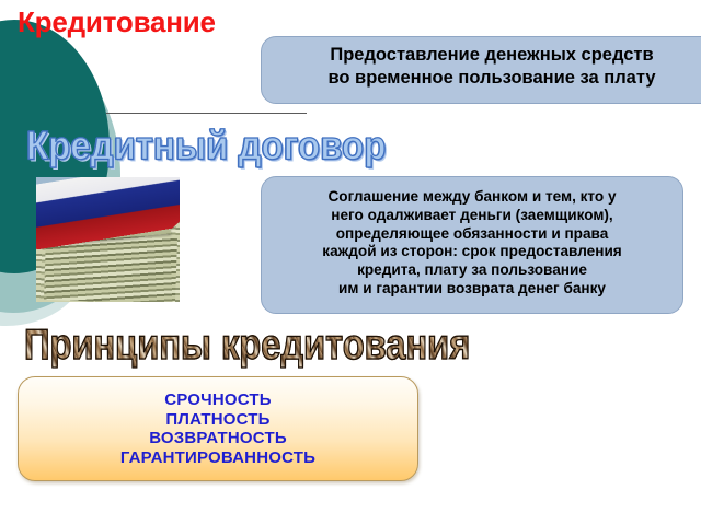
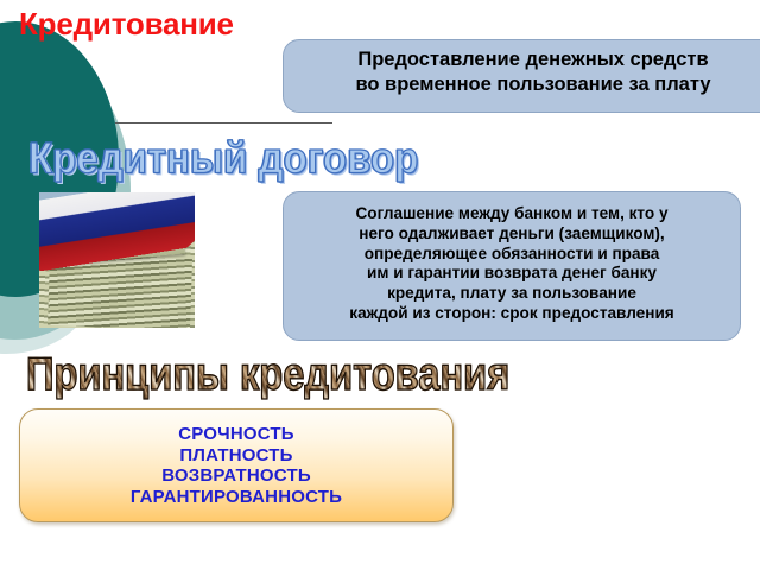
  Кредитование
  Предоставление денежных средств
  во временное пользование за плату
  Кредитный договор
  Соглашение между банком и тем, кто у
  него одалживает деньги (заемщиком),
  определяющее обязанности и права
- каждой из сторон: срок предоставления
+ им и гарантии возврата денег банку
  кредита, плату за пользование
- им и гарантии возврата денег банку
+ каждой из сторон: срок предоставления
  Принципы кредитования
  СРОЧНОСТЬ
  ПЛАТНОСТЬ
  ВОЗВРАТНОСТЬ
  ГАРАНТИРОВАННОСТЬ
